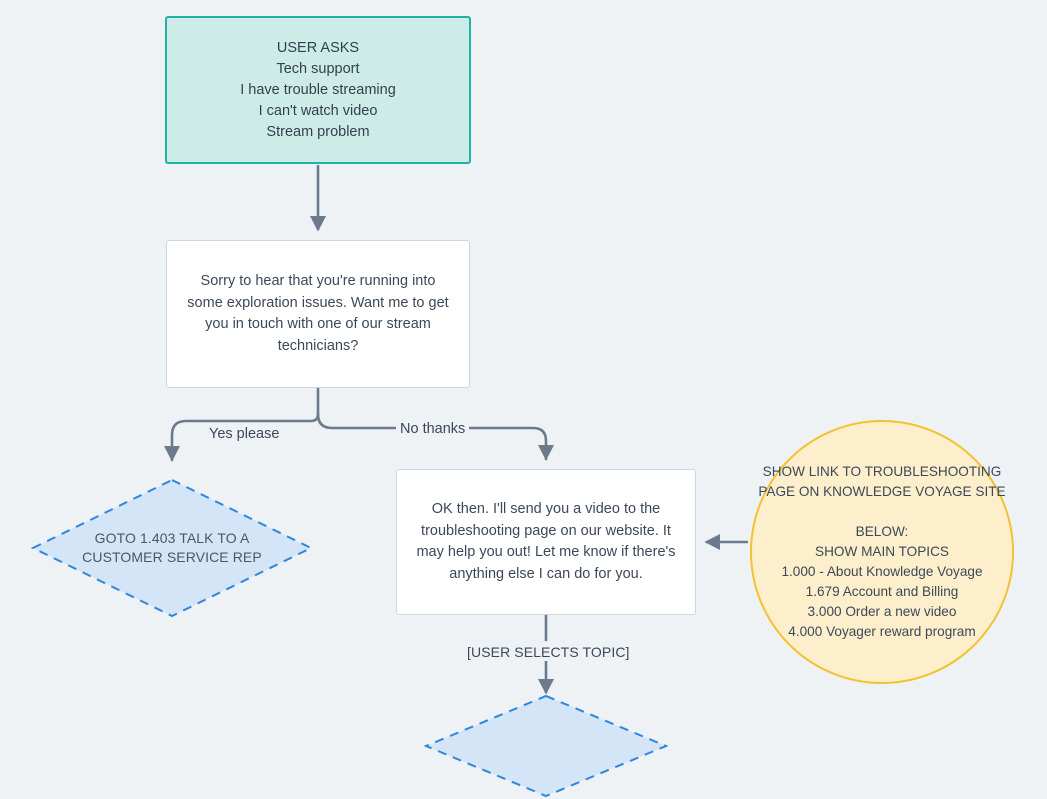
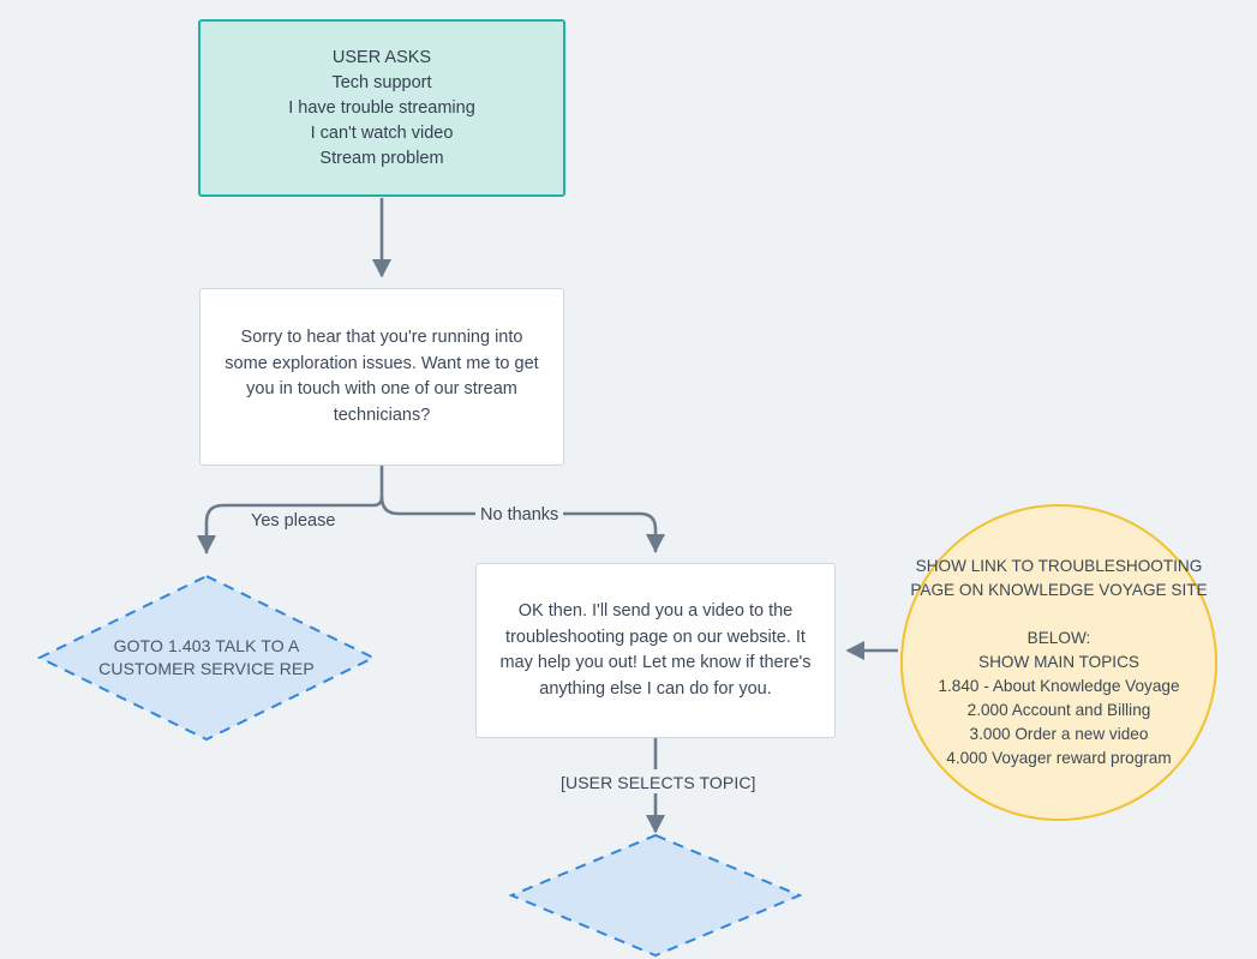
  USER ASKS
  Tech support
  I have trouble streaming
  I can't watch video
  Stream problem
  Sorry to hear that you're running into some exploration issues. Want me to get you in touch with one of our stream technicians?
  GOTO 1.403 TALK TO A CUSTOMER SERVICE REP
  OK then. I'll send you a video to the troubleshooting page on our website. It may help you out! Let me know if there's anything else I can do for you.
  SHOW LINK TO TROUBLESHOOTING
  PAGE ON KNOWLEDGE VOYAGE SITE
  BELOW:
  SHOW MAIN TOPICS
- 1.000 - About Knowledge Voyage
+ 1.840 - About Knowledge Voyage
- 1.679 Account and Billing
+ 2.000 Account and Billing
  3.000 Order a new video
  4.000 Voyager reward program
  Yes please
  No thanks
  [USER SELECTS TOPIC]
